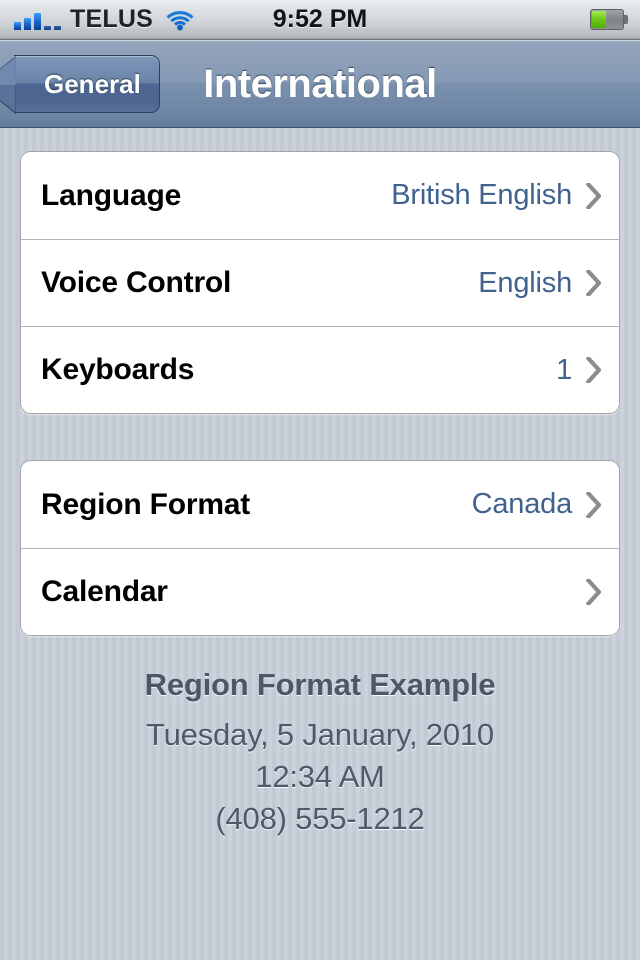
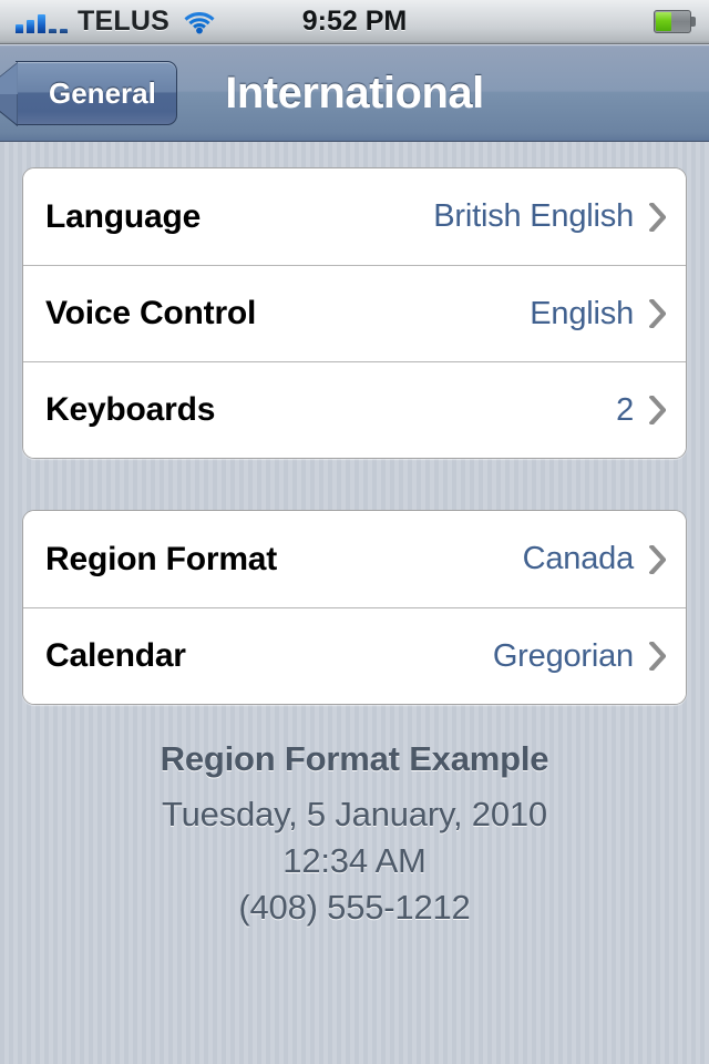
  TELUS
  9:52 PM
  General
  International
  Language
  British English
  Voice Control
  English
  Keyboards
- 1
+ 2
  Region Format
  Canada
  Calendar
+ Gregorian
  Region Format Example
  Tuesday, 5 January, 2010
  12:34 AM
  (408) 555-1212
